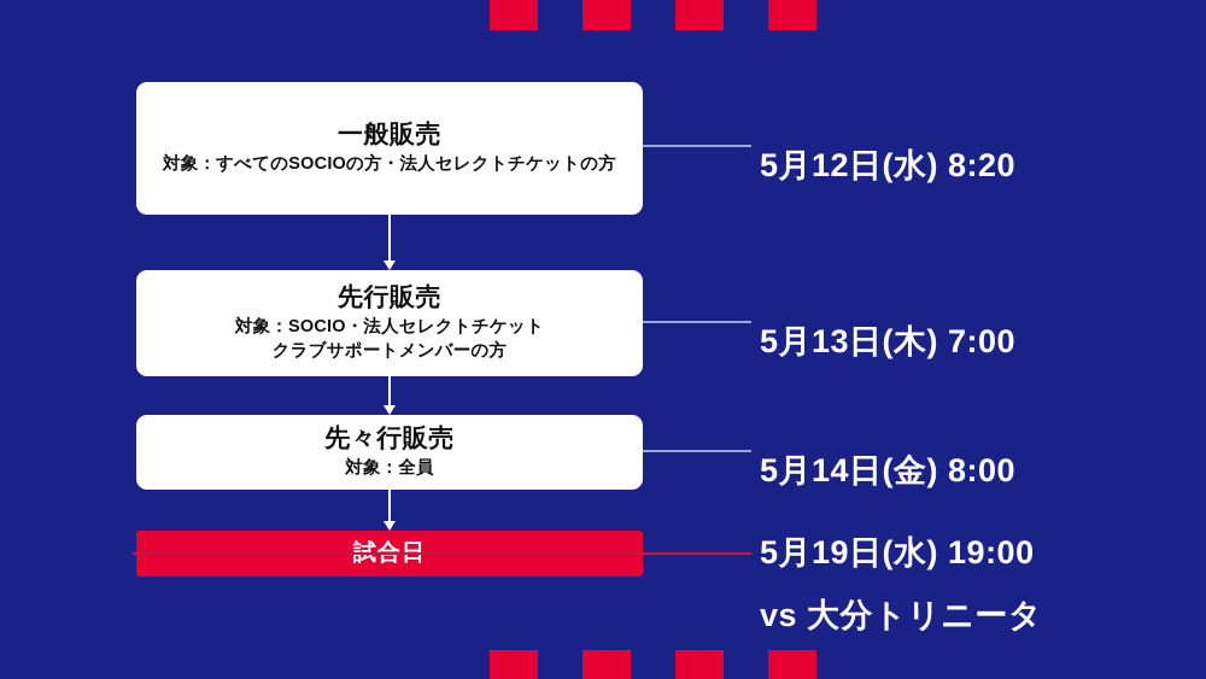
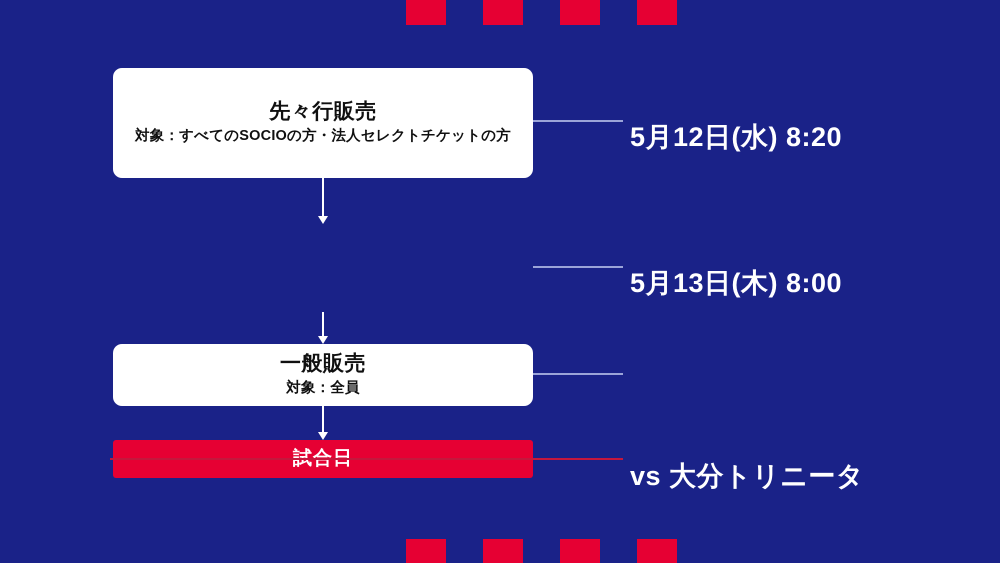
- 一般販売
+ 先々行販売
  対象：すべてのSOCIOの方・法人セレクトチケットの方
- 先行販売
- 対象：SOCIO・法人セレクトチケット
- クラブサポートメンバーの方
- 先々行販売
+ 一般販売
  対象：全員
  5月12日(水) 8:20
- 5月13日(木) 7:00
+ 5月13日(木) 8:00
- 5月14日(金) 8:00
- 5月19日(水) 19:00
  vs 大分トリニータ
